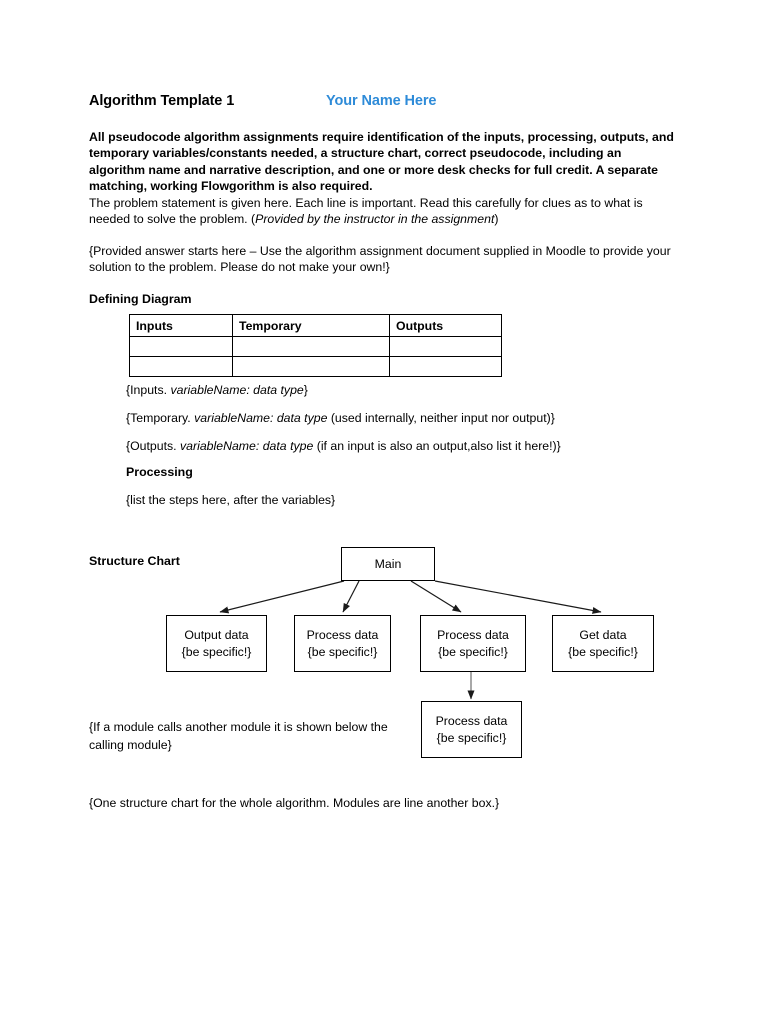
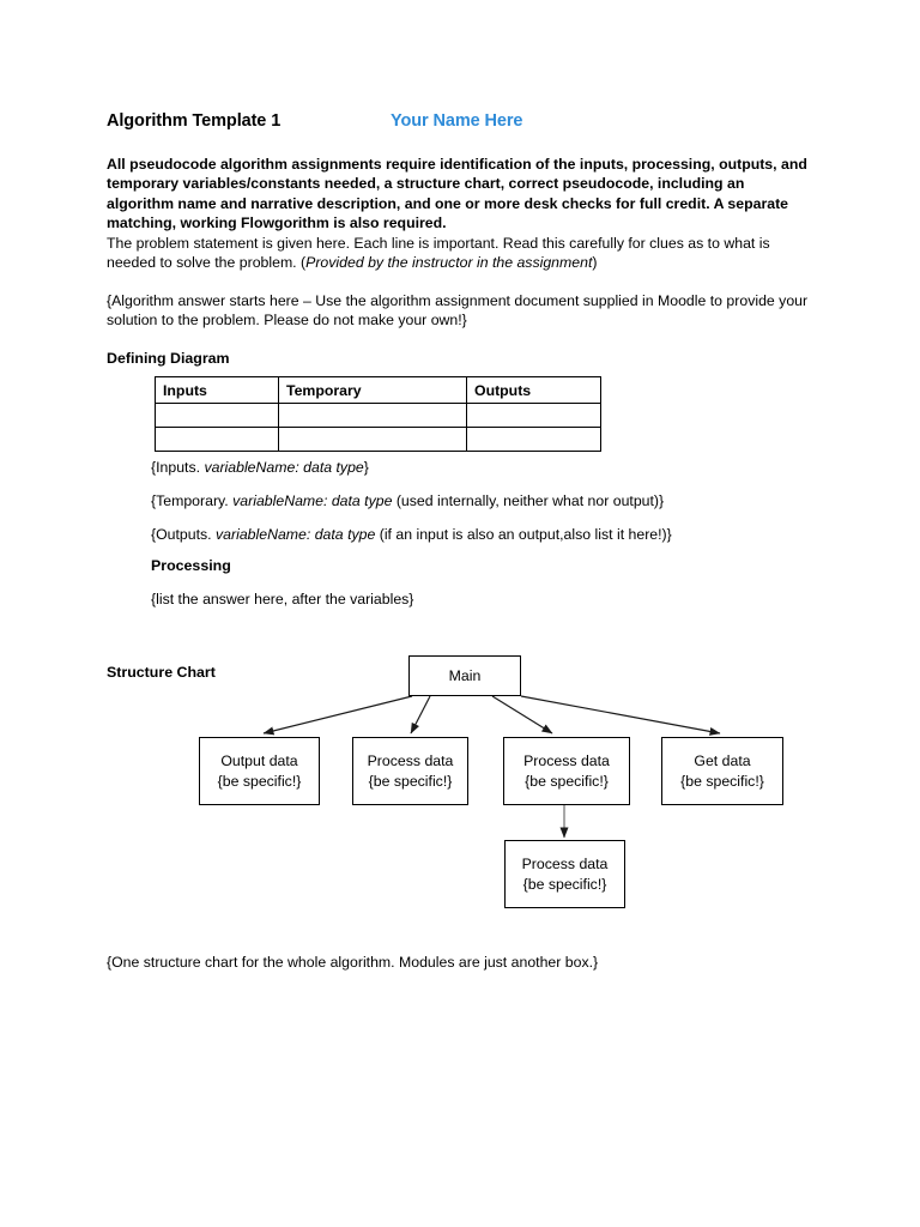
  Algorithm Template 1
  Your Name Here
  All pseudocode algorithm assignments require identification of the inputs, processing, outputs, and temporary variables/constants needed, a structure chart, correct pseudocode, including an algorithm name and narrative description, and one or more desk checks for full credit. A separate matching, working Flowgorithm is also required.
  The problem statement is given here. Each line is important. Read this carefully for clues as to what is needed to solve the problem. (Provided by the instructor in the assignment)
- {Provided answer starts here – Use the algorithm assignment document supplied in Moodle to provide your solution to the problem. Please do not make your own!}
+ {Algorithm answer starts here – Use the algorithm assignment document supplied in Moodle to provide your solution to the problem. Please do not make your own!}
  Defining Diagram
  Inputs	Temporary	Outputs
  {Inputs. variableName: data type}
- {Temporary. variableName: data type (used internally, neither input nor output)}
+ {Temporary. variableName: data type (used internally, neither what nor output)}
  {Outputs. variableName: data type (if an input is also an output,also list it here!)}
  Processing
- {list the steps here, after the variables}
+ {list the answer here, after the variables}
  Structure Chart
  Main
  Output data
  {be specific!}
  Process data
  {be specific!}
  Process data
  {be specific!}
  Get data
  {be specific!}
  Process data
  {be specific!}
- {If a module calls another module it is shown below the calling module}
- {One structure chart for the whole algorithm. Modules are line another box.}
+ {One structure chart for the whole algorithm. Modules are just another box.}
